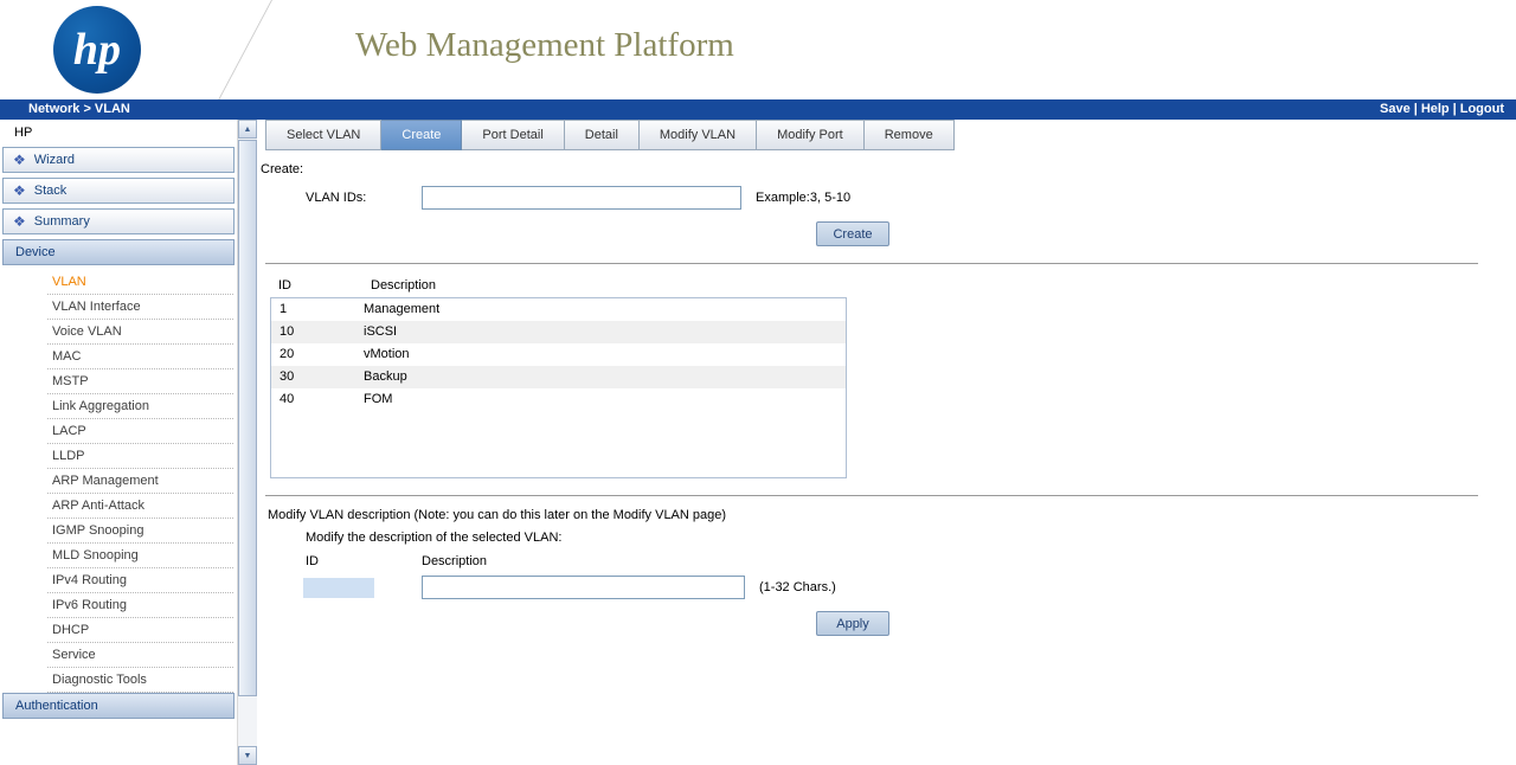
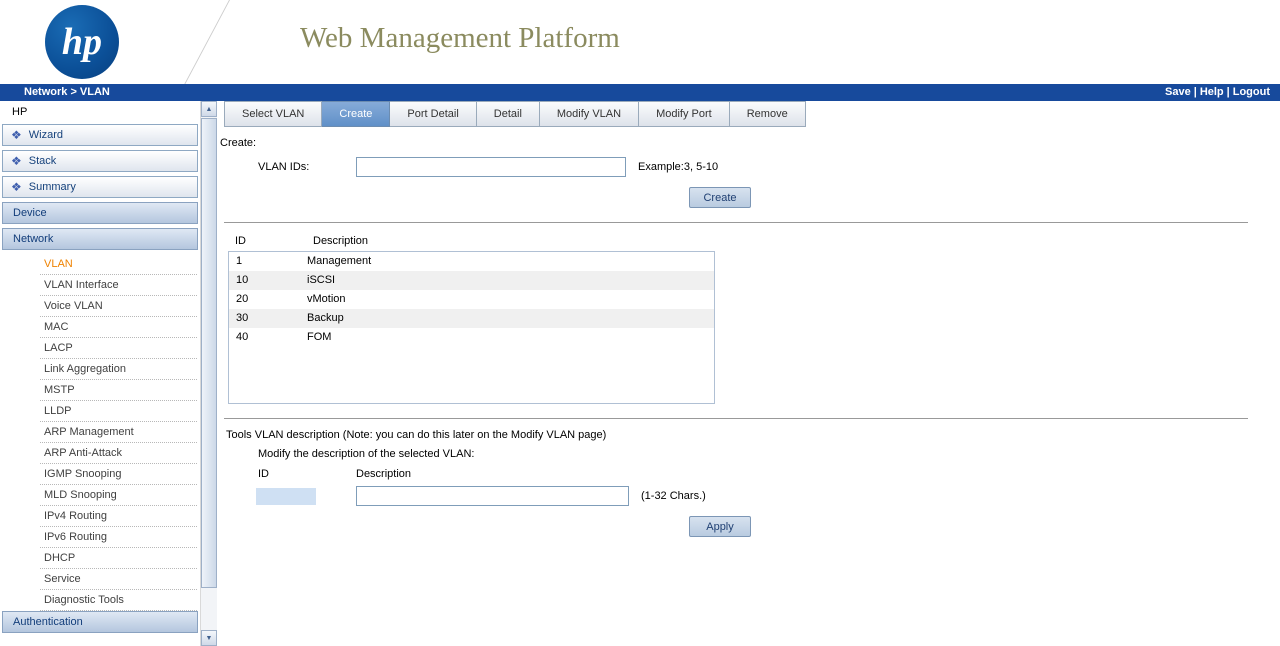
  hp
  Web Management Platform
  Network > VLAN
  Save | Help | Logout
  HP
  ❖
  Wizard
  ❖
  Stack
  ❖
  Summary
  Device
+ Network
  VLAN
  VLAN Interface
  Voice VLAN
  MAC
- MSTP
+ LACP
  Link Aggregation
- LACP
+ MSTP
  LLDP
  ARP Management
  ARP Anti-Attack
  IGMP Snooping
  MLD Snooping
  IPv4 Routing
  IPv6 Routing
  DHCP
  Service
  Diagnostic Tools
  Authentication
  Select VLAN
  Create
  Port Detail
  Detail
  Modify VLAN
  Modify Port
  Remove
  Create:
  VLAN IDs:
  Example:3, 5-10
  Create
  ID
  Description
  1
  Management
  10
  iSCSI
  20
  vMotion
  30
  Backup
  40
  FOM
- Modify VLAN description (Note: you can do this later on the Modify VLAN page)
+ Tools VLAN description (Note: you can do this later on the Modify VLAN page)
  Modify the description of the selected VLAN:
  ID
  Description
  (1-32 Chars.)
  Apply
